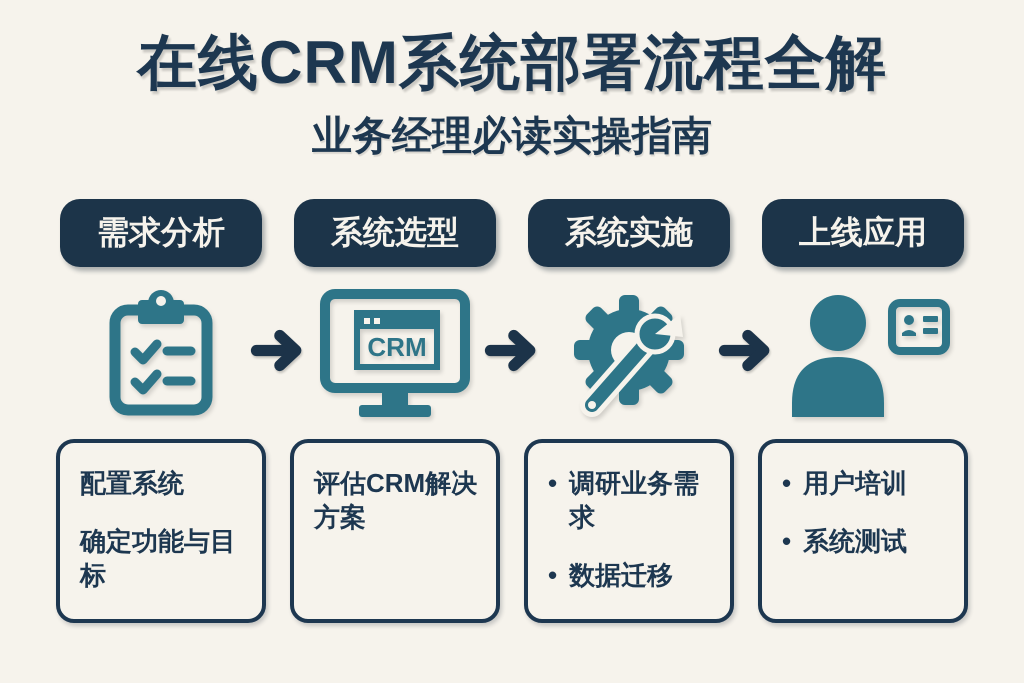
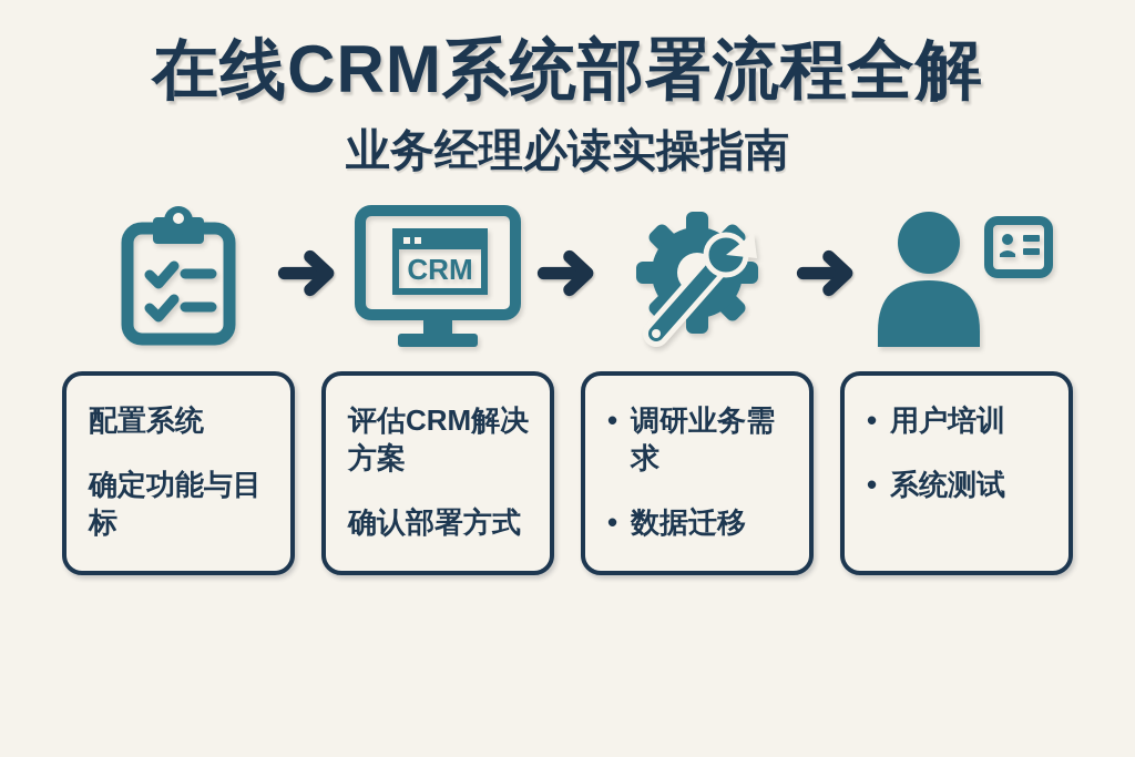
  在线CRM系统部署流程全解
  业务经理必读实操指南
- 需求分析
- 系统选型
- 系统实施
- 上线应用
  CRM
  配置系统
  确定功能与目标
  评估CRM解决方案
+ 确认部署方式
  •
  调研业务需求
  •
  数据迁移
  •
  用户培训
  •
  系统测试
